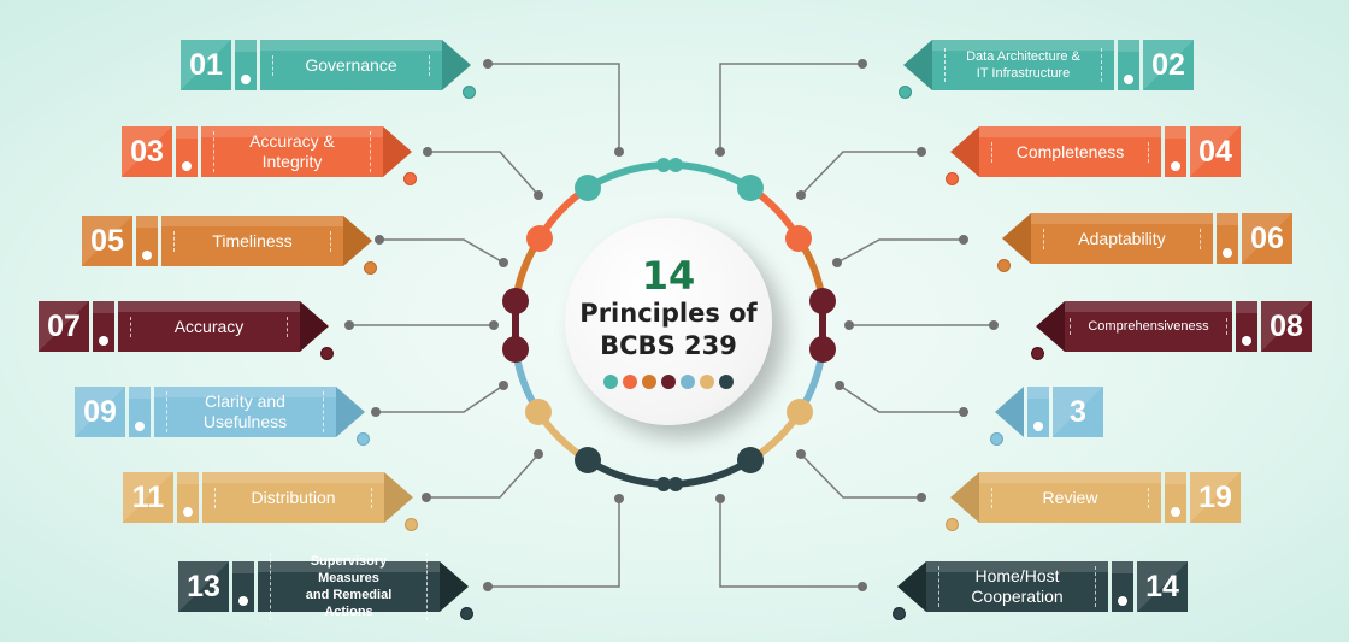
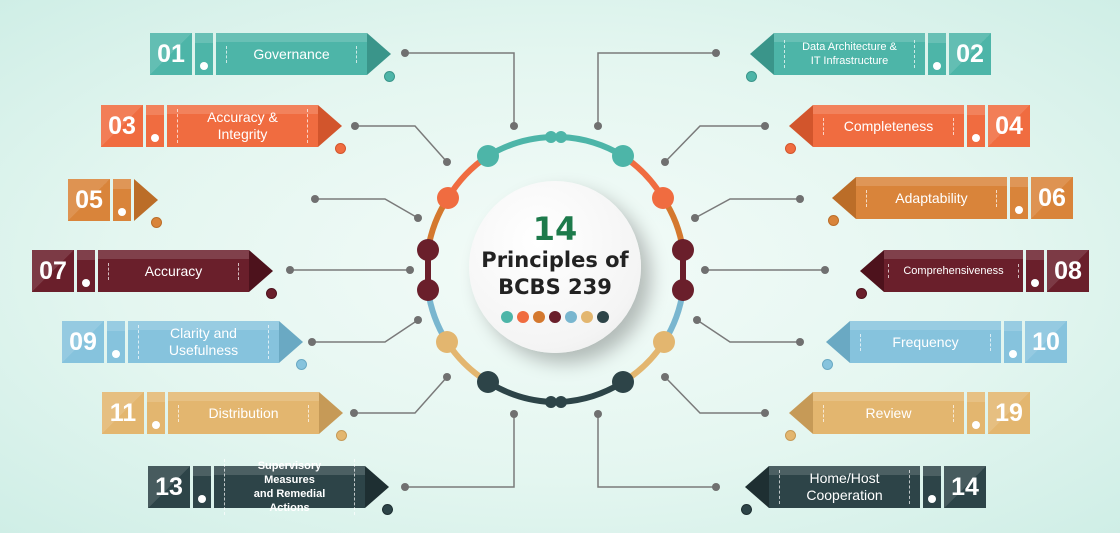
  14
  Principles of
  BCBS 239
  01
  Governance
  03
  Accuracy &
  Integrity
  05
- Timeliness
  07
  Accuracy
  09
  Clarity and
  Usefulness
  11
  Distribution
  13
  Supervisory Measures
  and Remedial Actions
  Data Architecture &
  IT Infrastructure
  02
  Completeness
  04
  Adaptability
  06
  Comprehensiveness
  08
+ Frequency
- 3
+ 10
  Review
  19
  Home/Host
  Cooperation
  14
